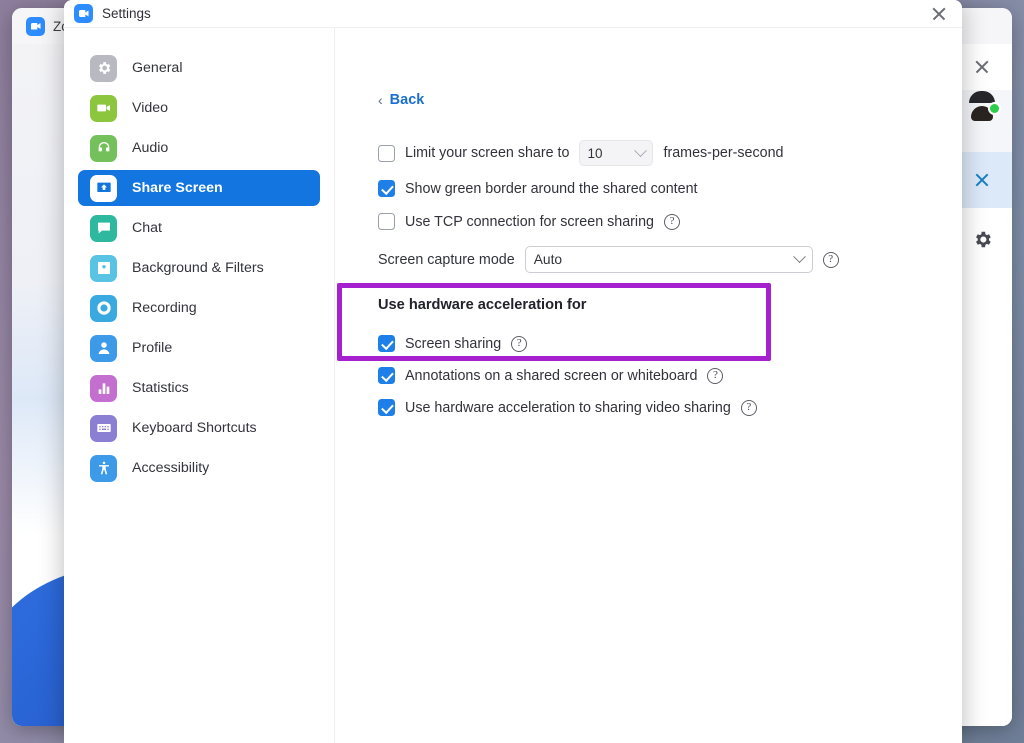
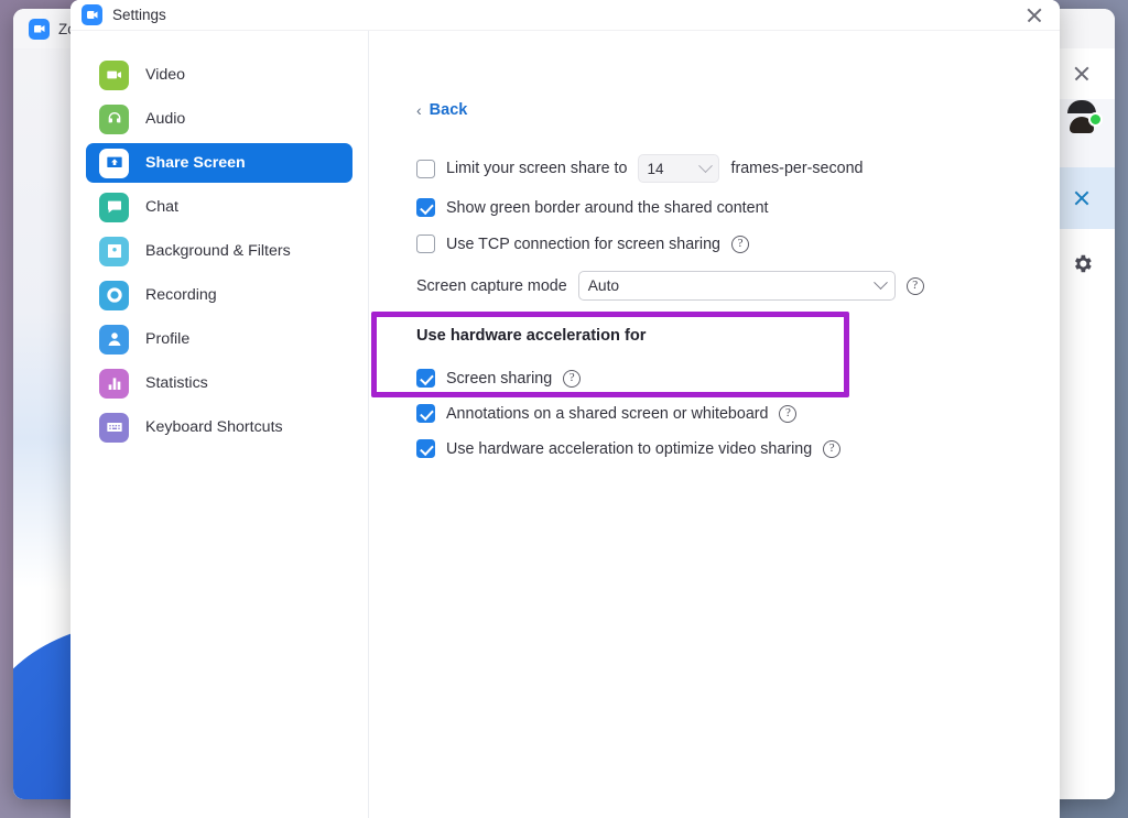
  Settings
- General
  Video
  Audio
  Share Screen
  Chat
  Background & Filters
  Recording
  Profile
  Statistics
  Keyboard Shortcuts
- Accessibility
  ‹
  Back
  Limit your screen share to
- 10
+ 14
  frames-per-second
  Show green border around the shared content
  Use TCP connection for screen sharing
  ?
  Screen capture mode
  Auto
  ?
  Use hardware acceleration for
  Screen sharing
  ?
  Annotations on a shared screen or whiteboard
  ?
- Use hardware acceleration to sharing video sharing
+ Use hardware acceleration to optimize video sharing
  ?
